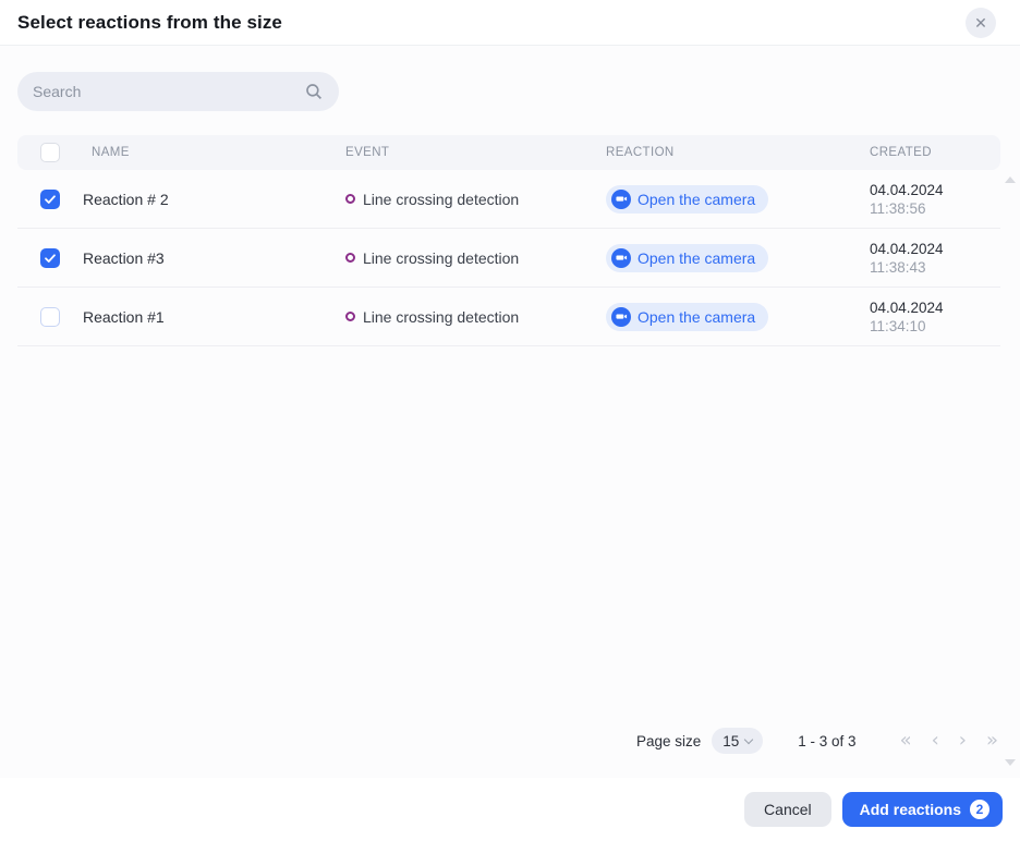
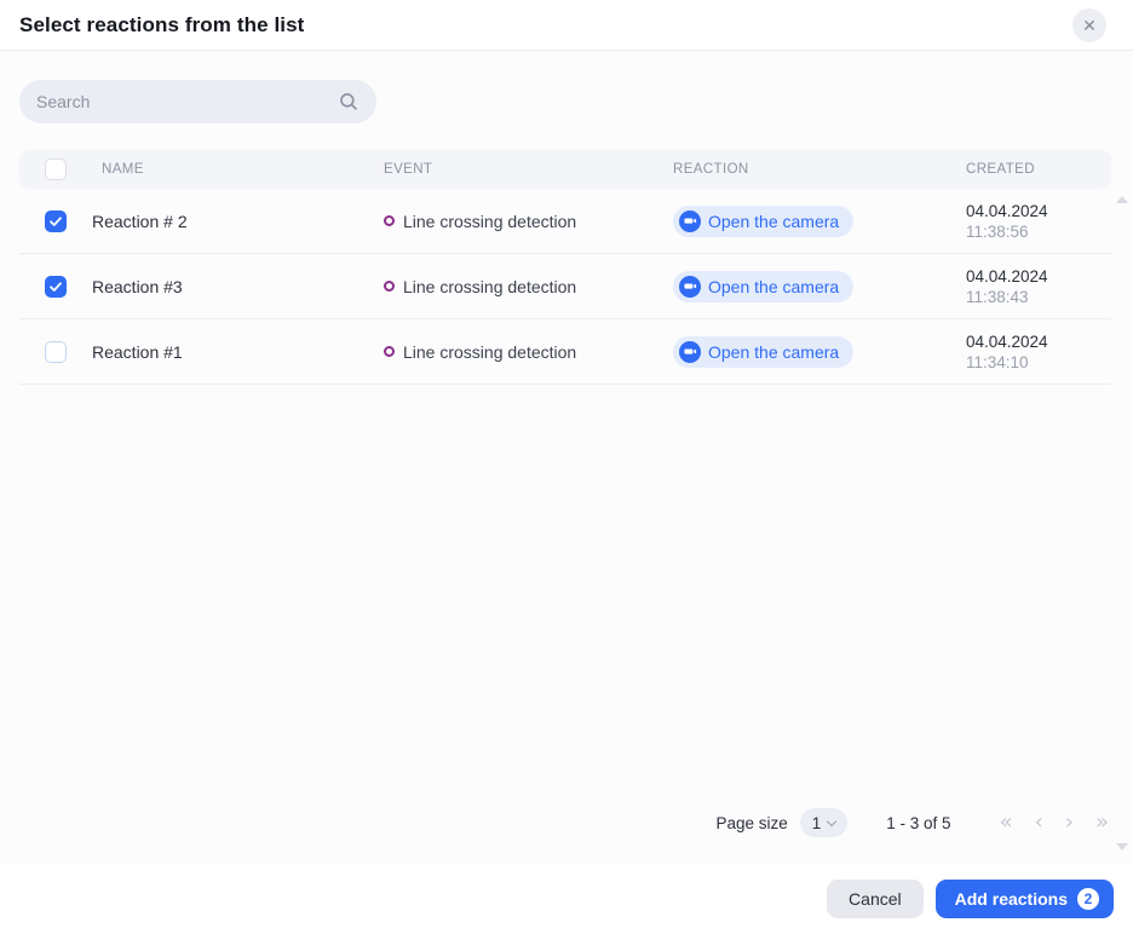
- Select reactions from the size
+ Select reactions from the list
  ✕
  Search
  NAME
  EVENT
  REACTION
  CREATED
  Reaction # 2
  Line crossing detection
  Open the camera
  04.04.2024
  11:38:56
  Reaction #3
  Line crossing detection
  Open the camera
  04.04.2024
  11:38:43
  Reaction #1
  Line crossing detection
  Open the camera
  04.04.2024
  11:34:10
  Page size
- 15
+ 1
- 1 - 3 of 3
+ 1 - 3 of 5
  «
  ‹
  ›
  »
  Cancel
  Add reactions
  2
